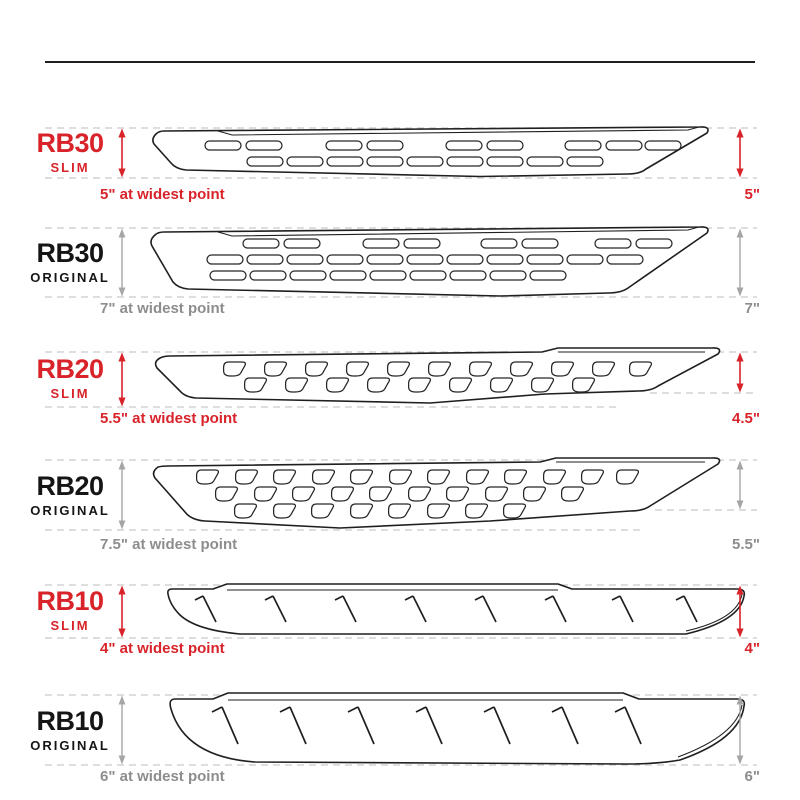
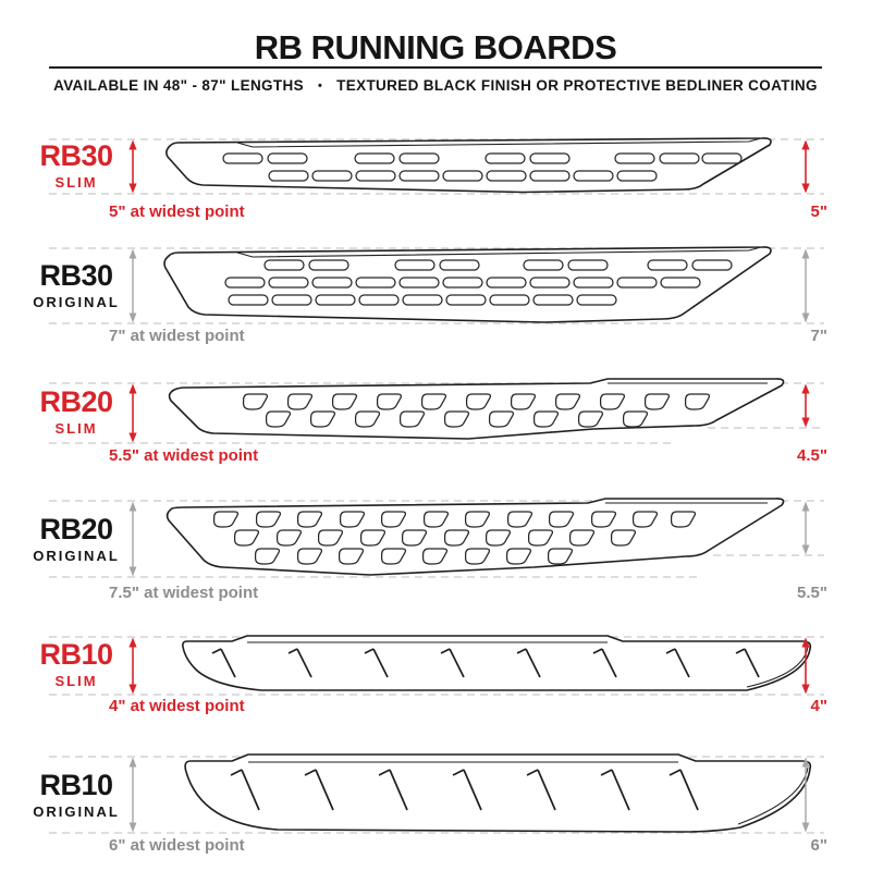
+ RB RUNNING BOARDS
+ AVAILABLE IN 48" - 87" LENGTHS • TEXTURED BLACK FINISH OR PROTECTIVE BEDLINER COATING
  RB30
  SLIM
  5" at widest point
  5"
  RB30
  ORIGINAL
  7" at widest point
  7"
  RB20
  SLIM
  5.5" at widest point
  4.5"
  RB20
  ORIGINAL
  7.5" at widest point
  5.5"
  RB10
  SLIM
  4" at widest point
  4"
  RB10
  ORIGINAL
  6" at widest point
  6"
